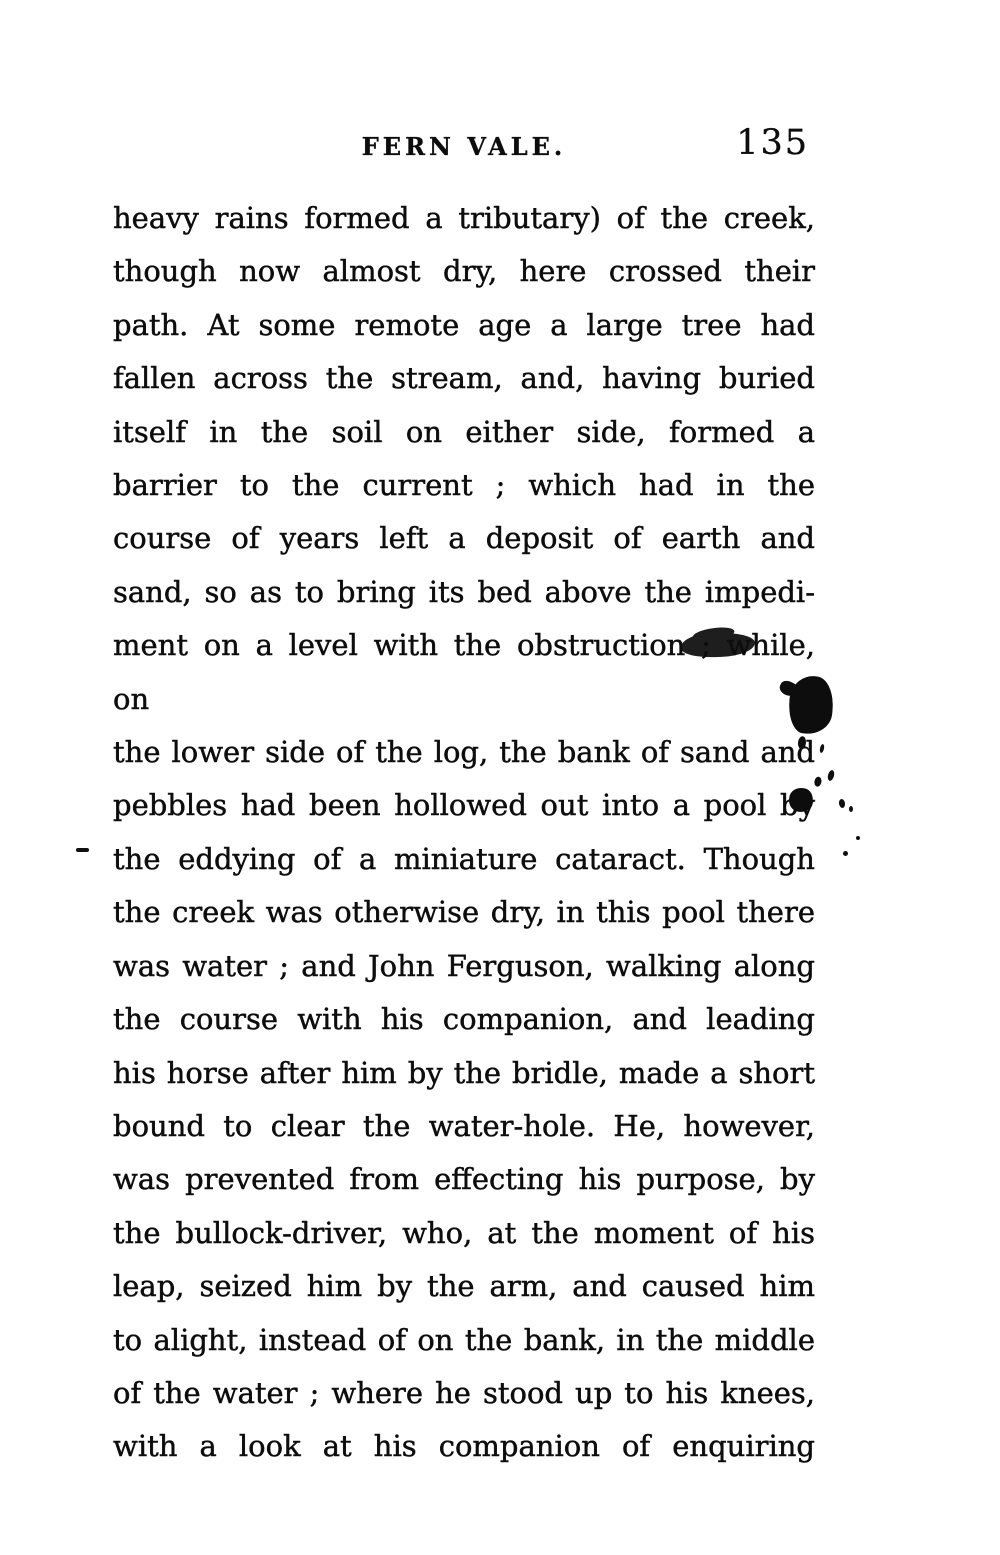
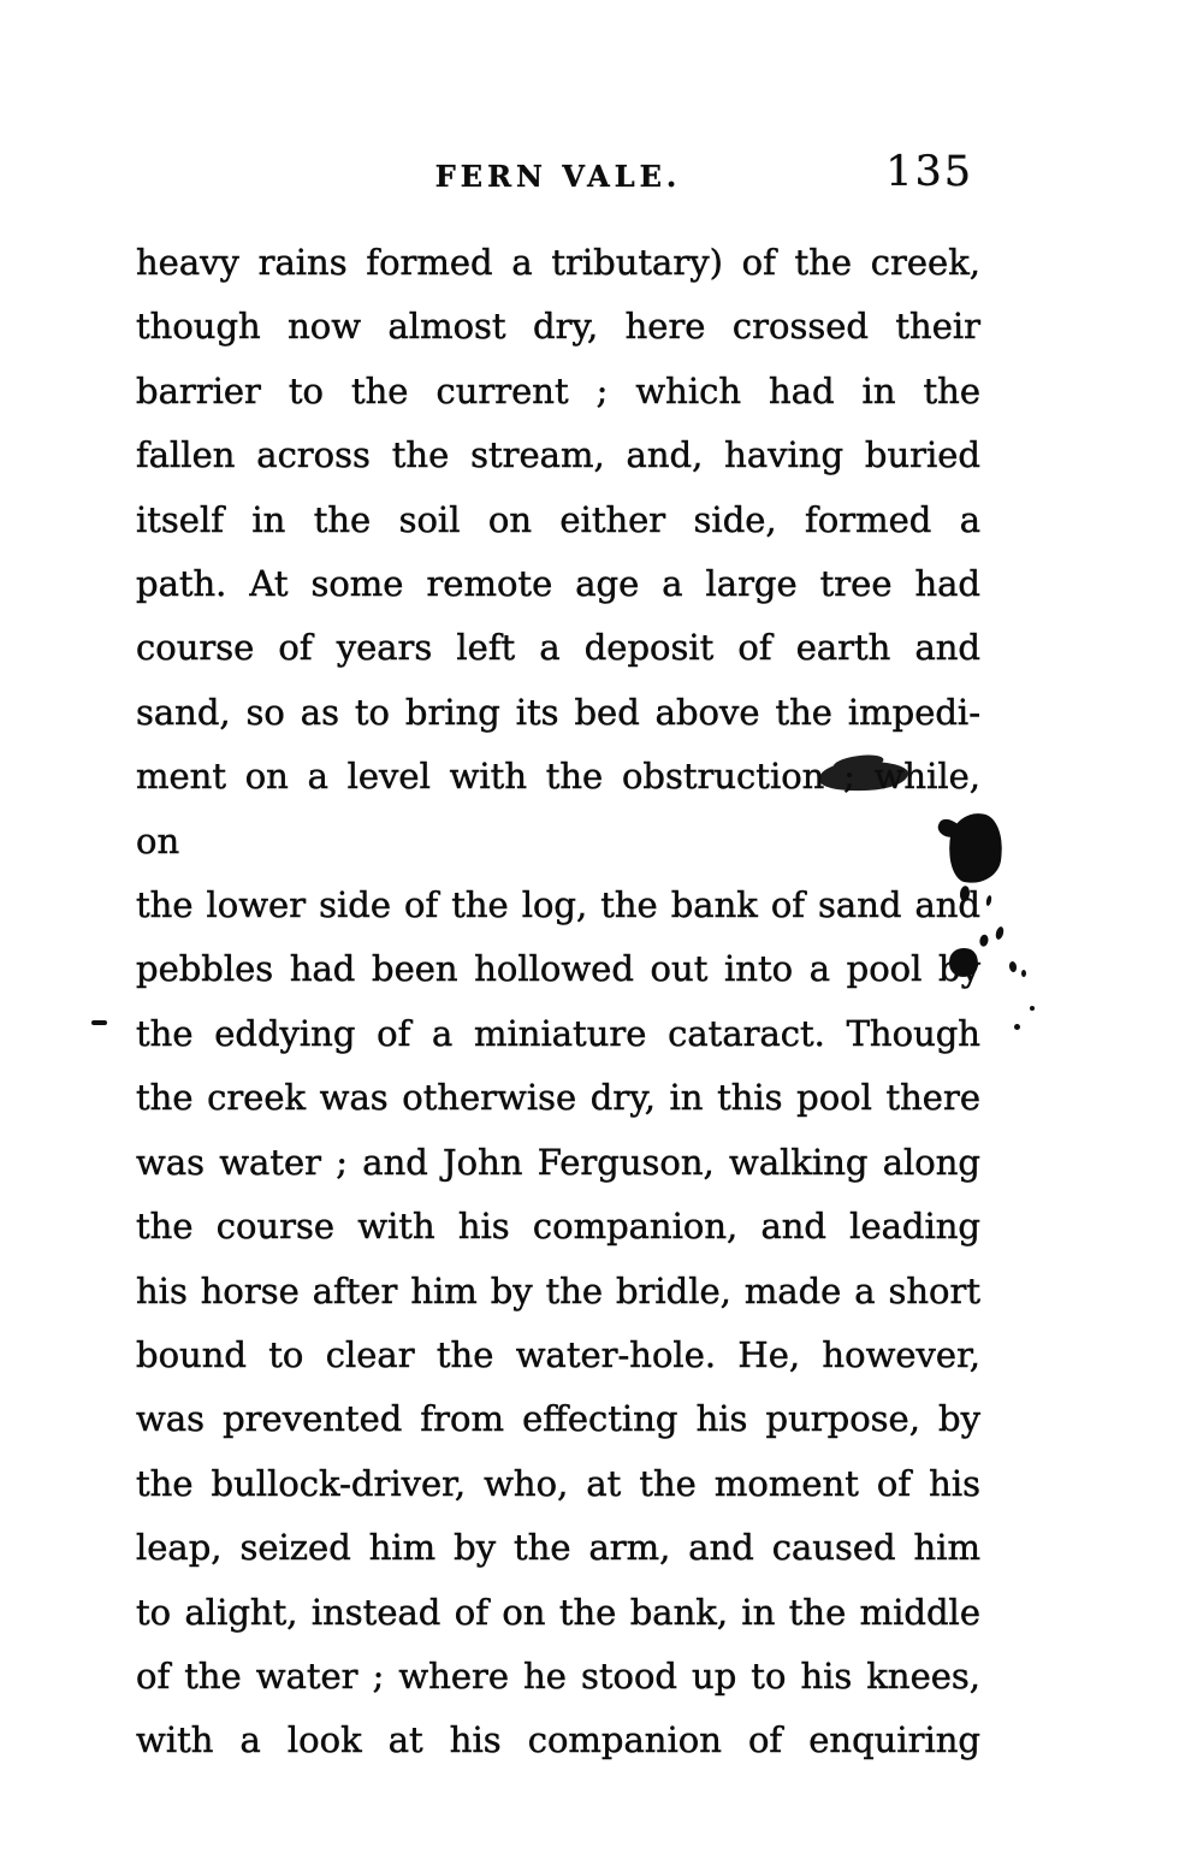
  FERN VALE.
  135
  heavy rains formed a tributary) of the creek,
  though now almost dry, here crossed their
- path. At some remote age a large tree had
+ barrier to the current ; which had in the
  fallen across the stream, and, having buried
  itself in the soil on either side, formed a
- barrier to the current ; which had in the
+ path. At some remote age a large tree had
  course of years left a deposit of earth and
  sand, so as to bring its bed above the impedi-
  ment on a level with the obstructionhile, on
  the lower side of the log, the bank of sand and
  pebbles had been hollowed out into a pool
  the eddying of a miniature cataract. Though
  the creek was otherwise dry, in this pool there
  was water ; and John Ferguson, walking along
  the course with his companion, and leading
  his horse after him by the bridle, made a short
  bound to clear the water-hole. He, however,
  was prevented from effecting his purpose, by
  the bullock-driver, who, at the moment of his
  leap, seized him by the arm, and caused him
  to alight, instead of on the bank, in the middle
  of the water ; where he stood up to his knees,
  with a look at his companion of enquiring
